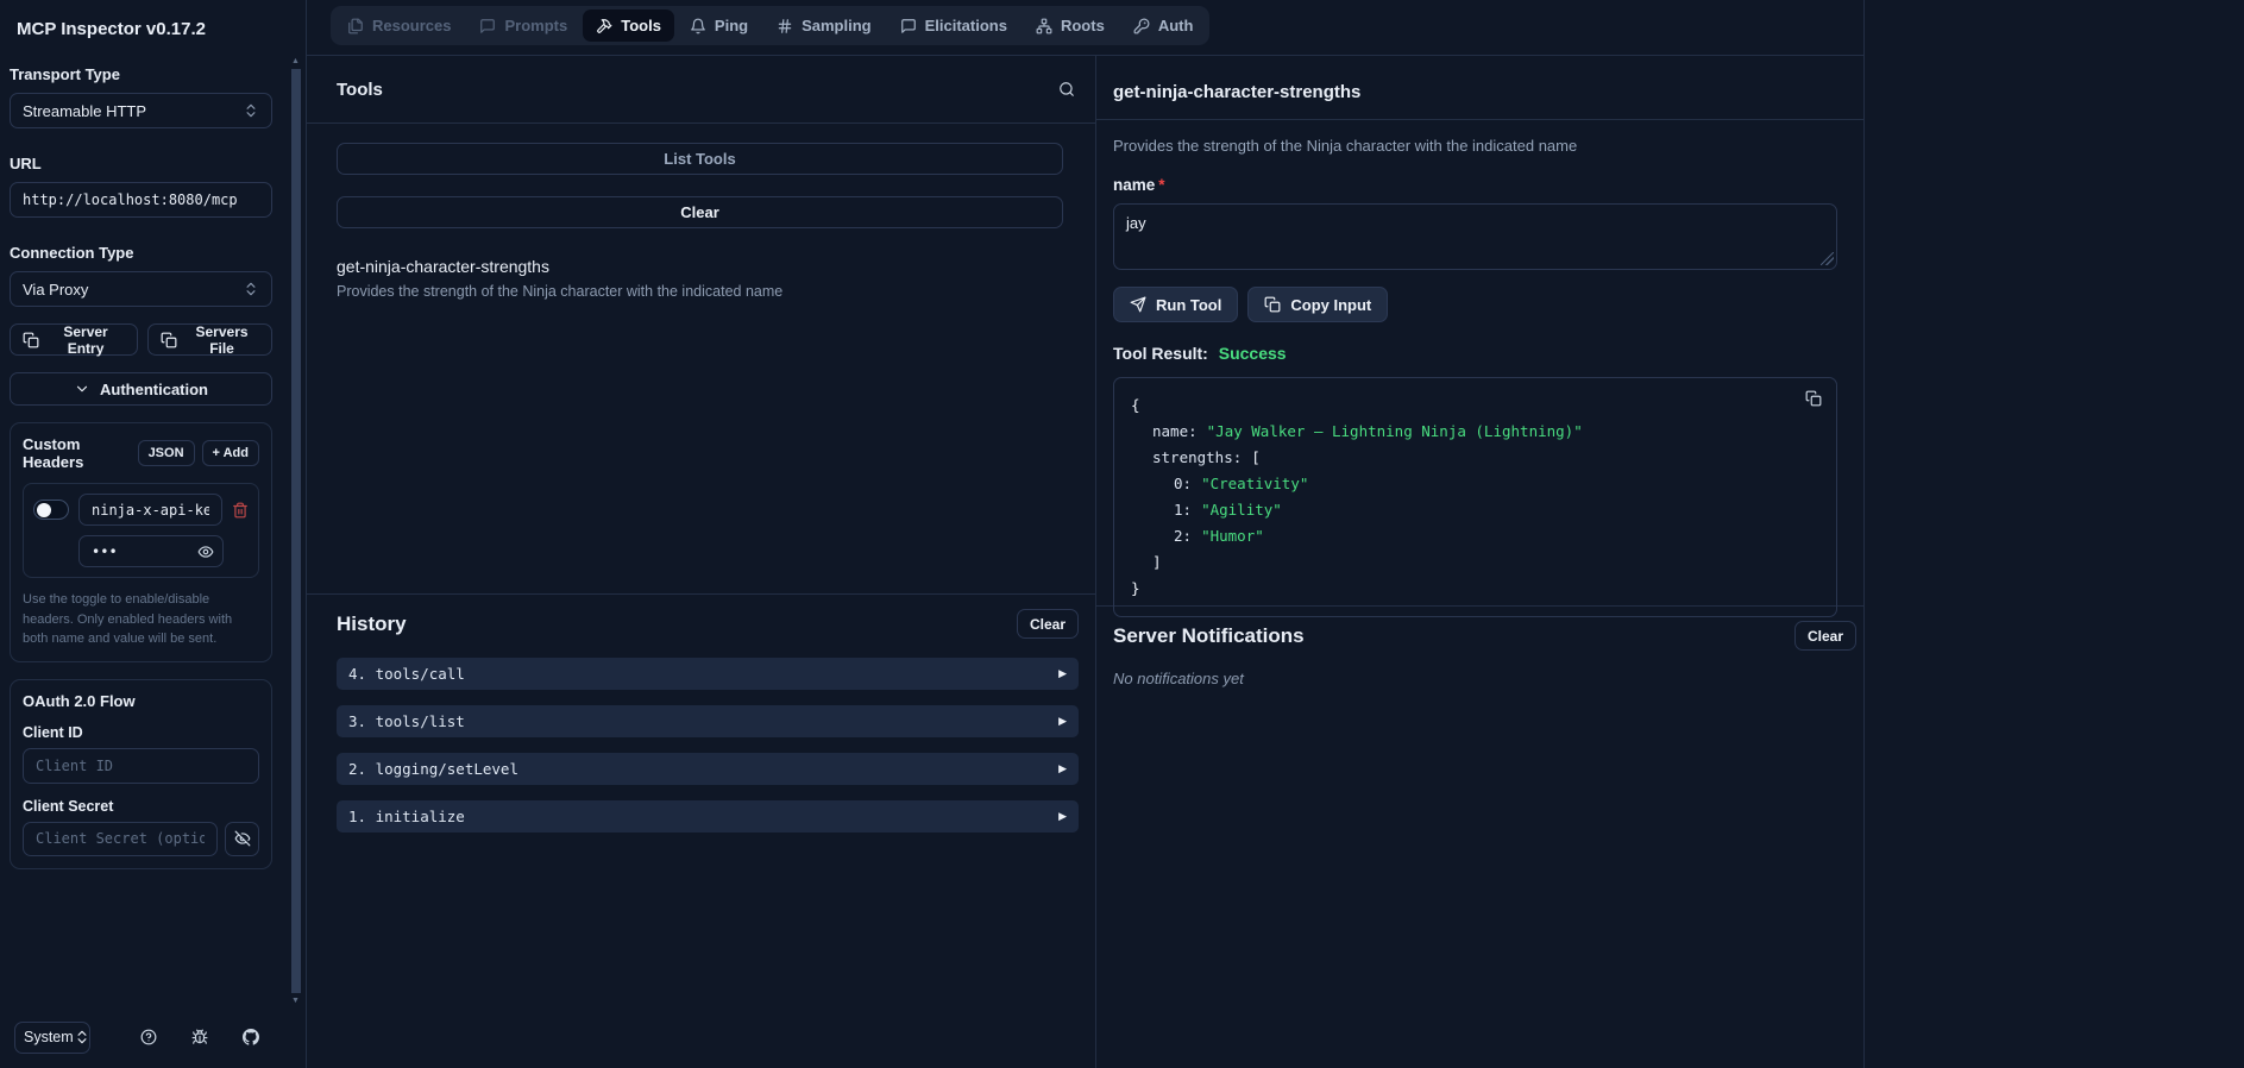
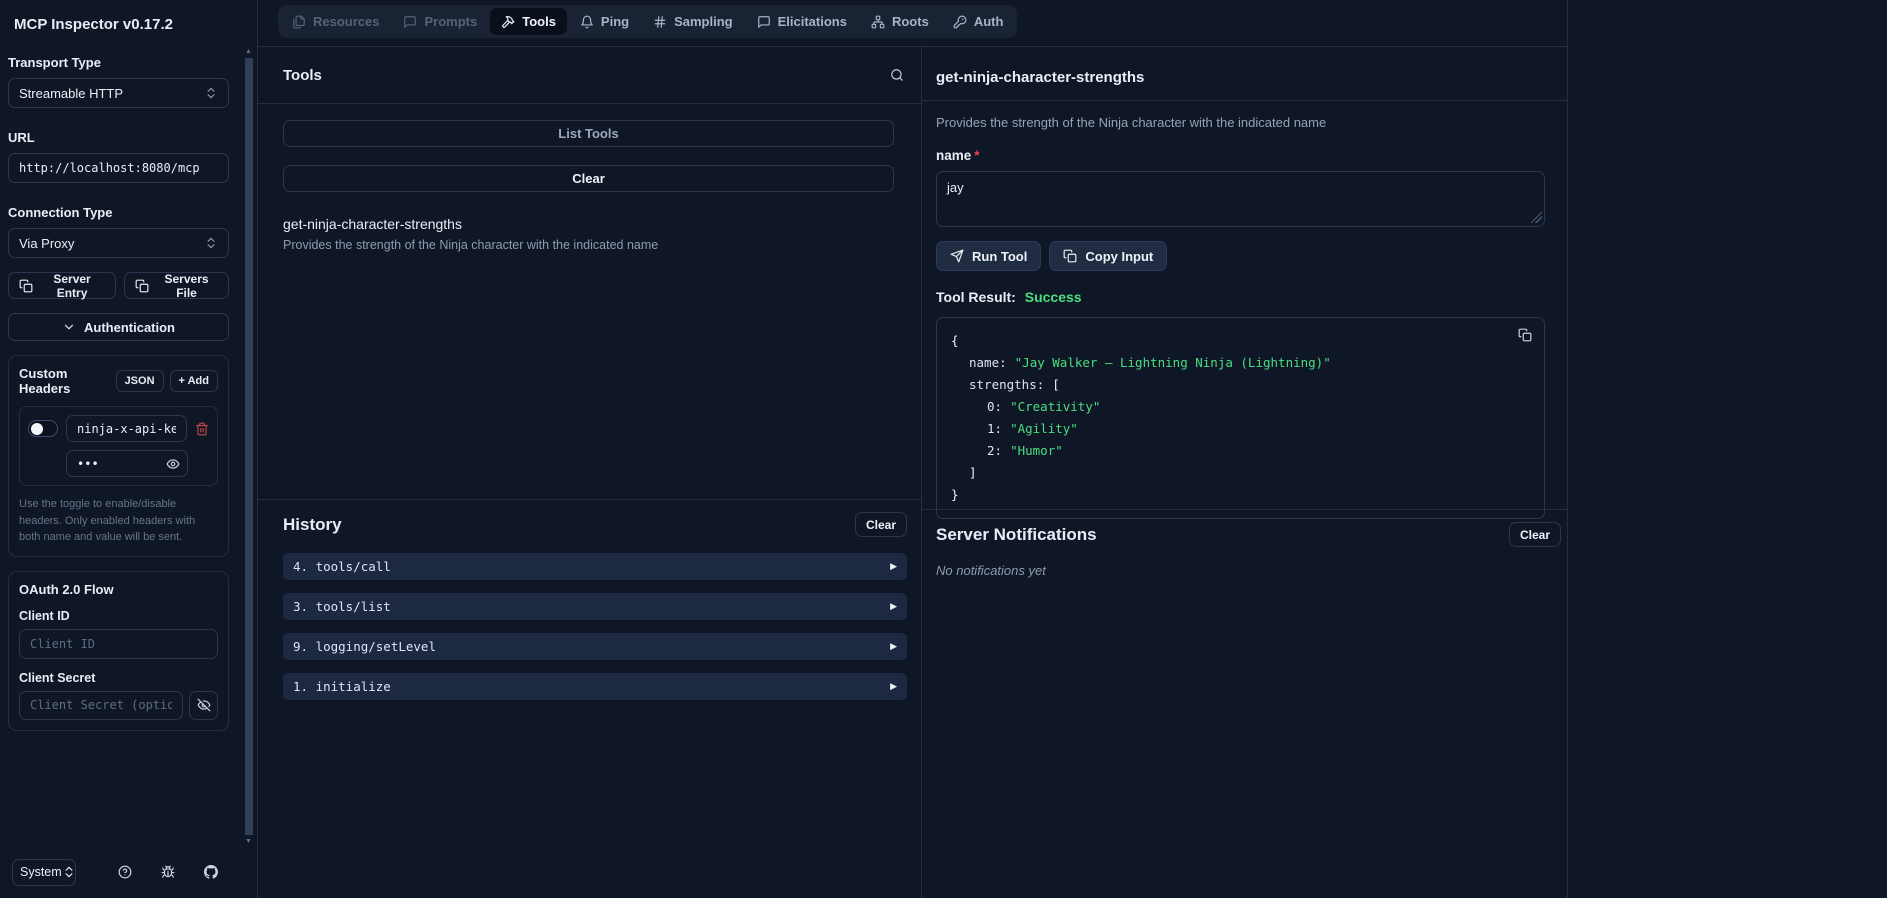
  MCP Inspector v0.17.2
  Transport Type
  Streamable HTTP
  URL
  http://localhost:8080/mcp
  Connection Type
  Via Proxy
  Server Entry
  Servers File
  Authentication
  Custom Headers
  JSON
  + Add
  ninja-x-api-ke
  •••
  Use the toggle to enable/disable headers. Only enabled headers with both name and value will be sent.
  OAuth 2.0 Flow
  Client ID
  Client ID
  Client Secret
  Client Secret (optio
  System
  Resources
  Prompts
  Tools
  Ping
  Sampling
  Elicitations
  Roots
  Auth
  Tools
  List Tools
  Clear
  get-ninja-character-strengths
  Provides the strength of the Ninja character with the indicated name
  History
  Clear
  4. tools/call
  ▶
  3. tools/list
  ▶
- 2. logging/setLevel
+ 9. logging/setLevel
  ▶
  1. initialize
  ▶
  get-ninja-character-strengths
  Provides the strength of the Ninja character with the indicated name
  name *
  jay
  Run Tool
  Copy Input
  Tool Result: Success
  {
  name: "Jay Walker – Lightning Ninja (Lightning)"
  strengths: [
  0: "Creativity"
  1: "Agility"
  2: "Humor"
  ]
  }
  Server Notifications
  Clear
  No notifications yet
